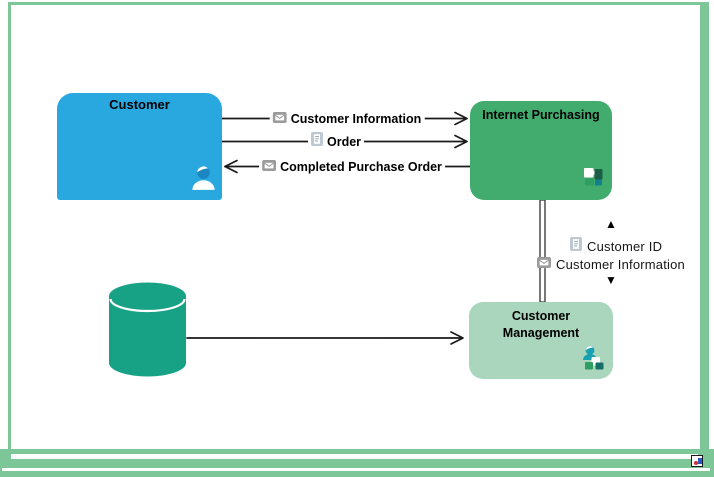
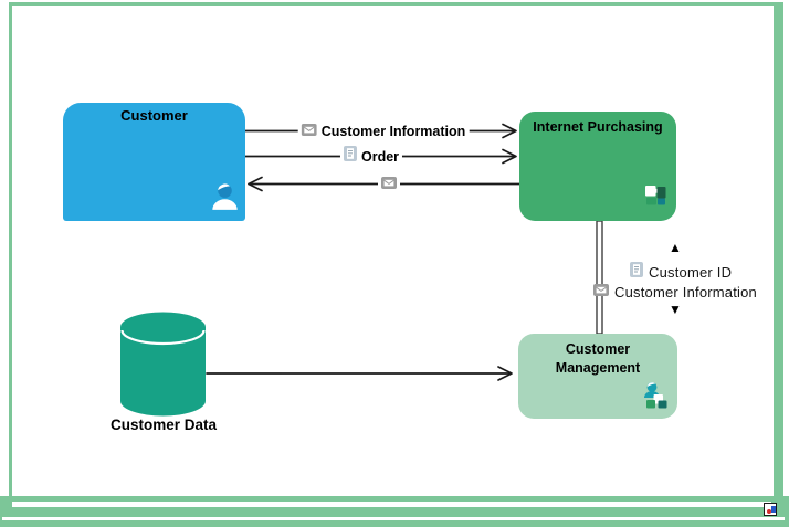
  Customer
  Internet Purchasing
  Customer Management
+ Customer Data
  Customer Information
  Order
- Completed Purchase Order
  ▲
  Customer ID
  Customer Information
  ▼
